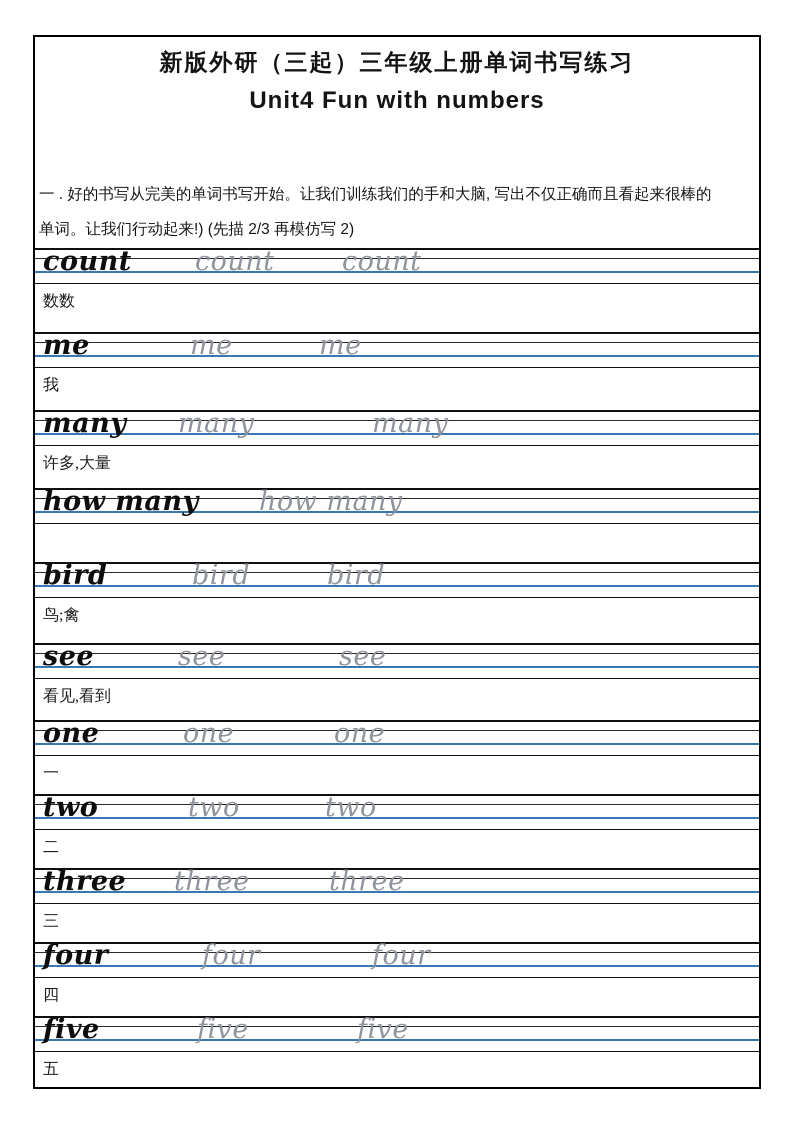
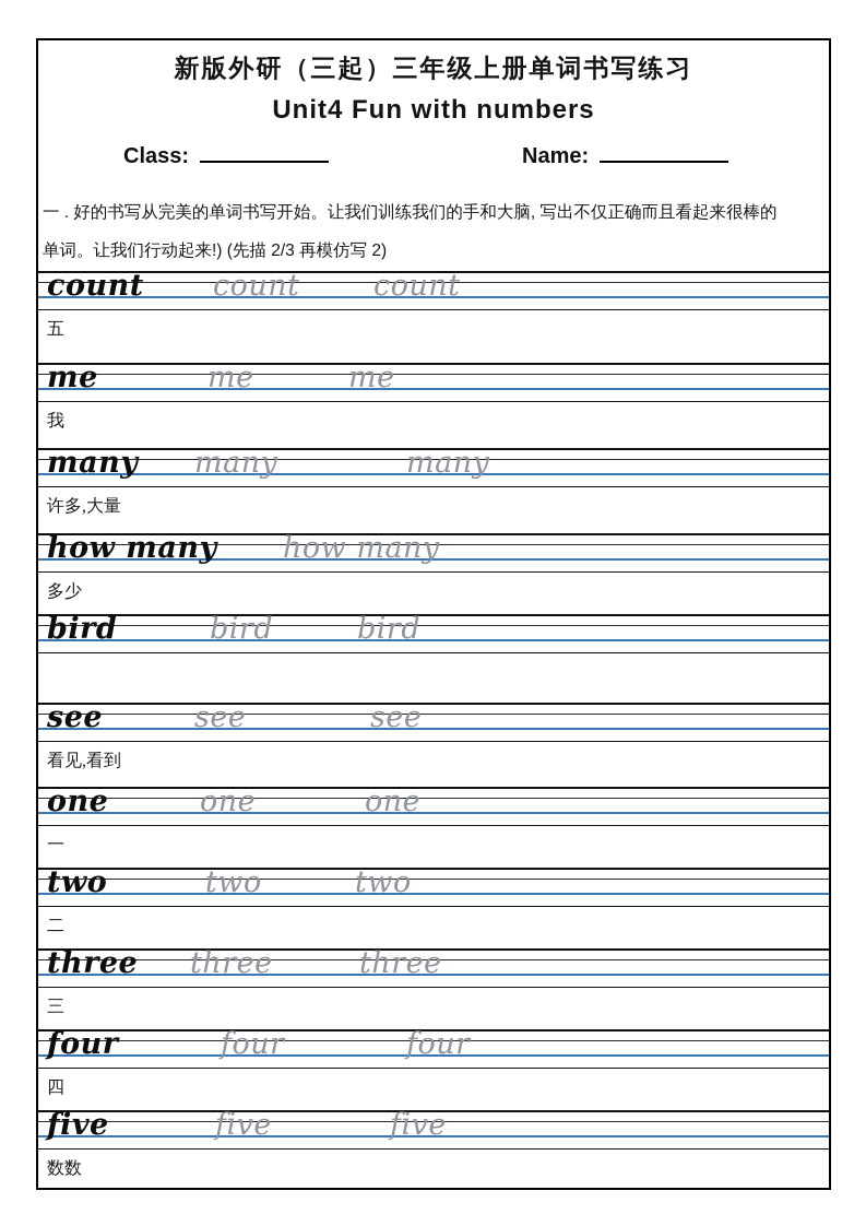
  新版外研（三起）三年级上册单词书写练习
  Unit4 Fun with numbers
+ Class:
+ Name:
  一 . 好的书写从完美的单词书写开始。让我们训练我们的手和大脑, 写出不仅正确而且看起来很棒的
  单词。让我们行动起来!) (先描 2/3 再模仿写 2)
  count
  count
  count
- 数数
+ 五
  me
  me
  me
  我
  many
  many
  many
  许多,大量
  how many
  how many
+ 多少
  bird
  bird
  bird
- 鸟;禽
  see
  see
  see
  看见,看到
  one
  one
  one
  一
  two
  two
  two
  二
  three
  three
  three
  三
  four
  four
  four
  四
  five
  five
  five
- 五
+ 数数
